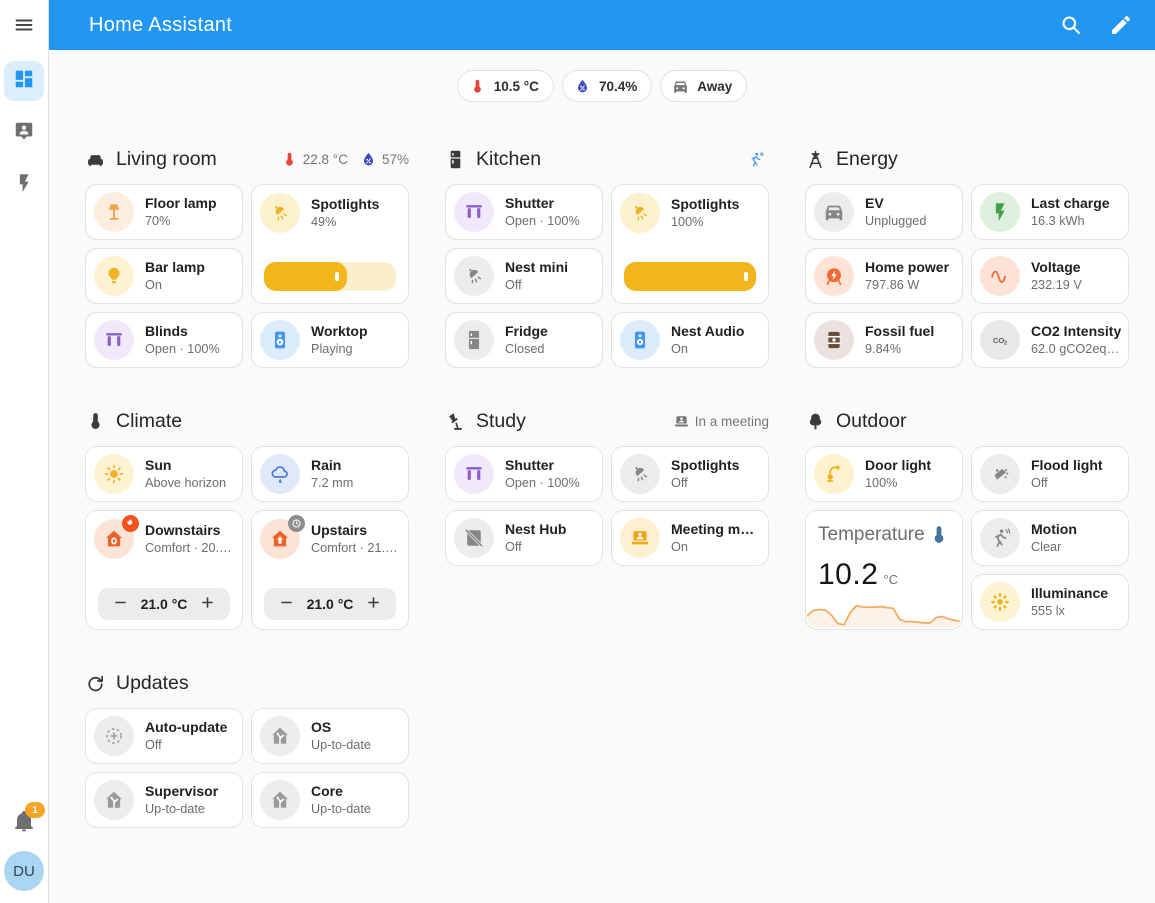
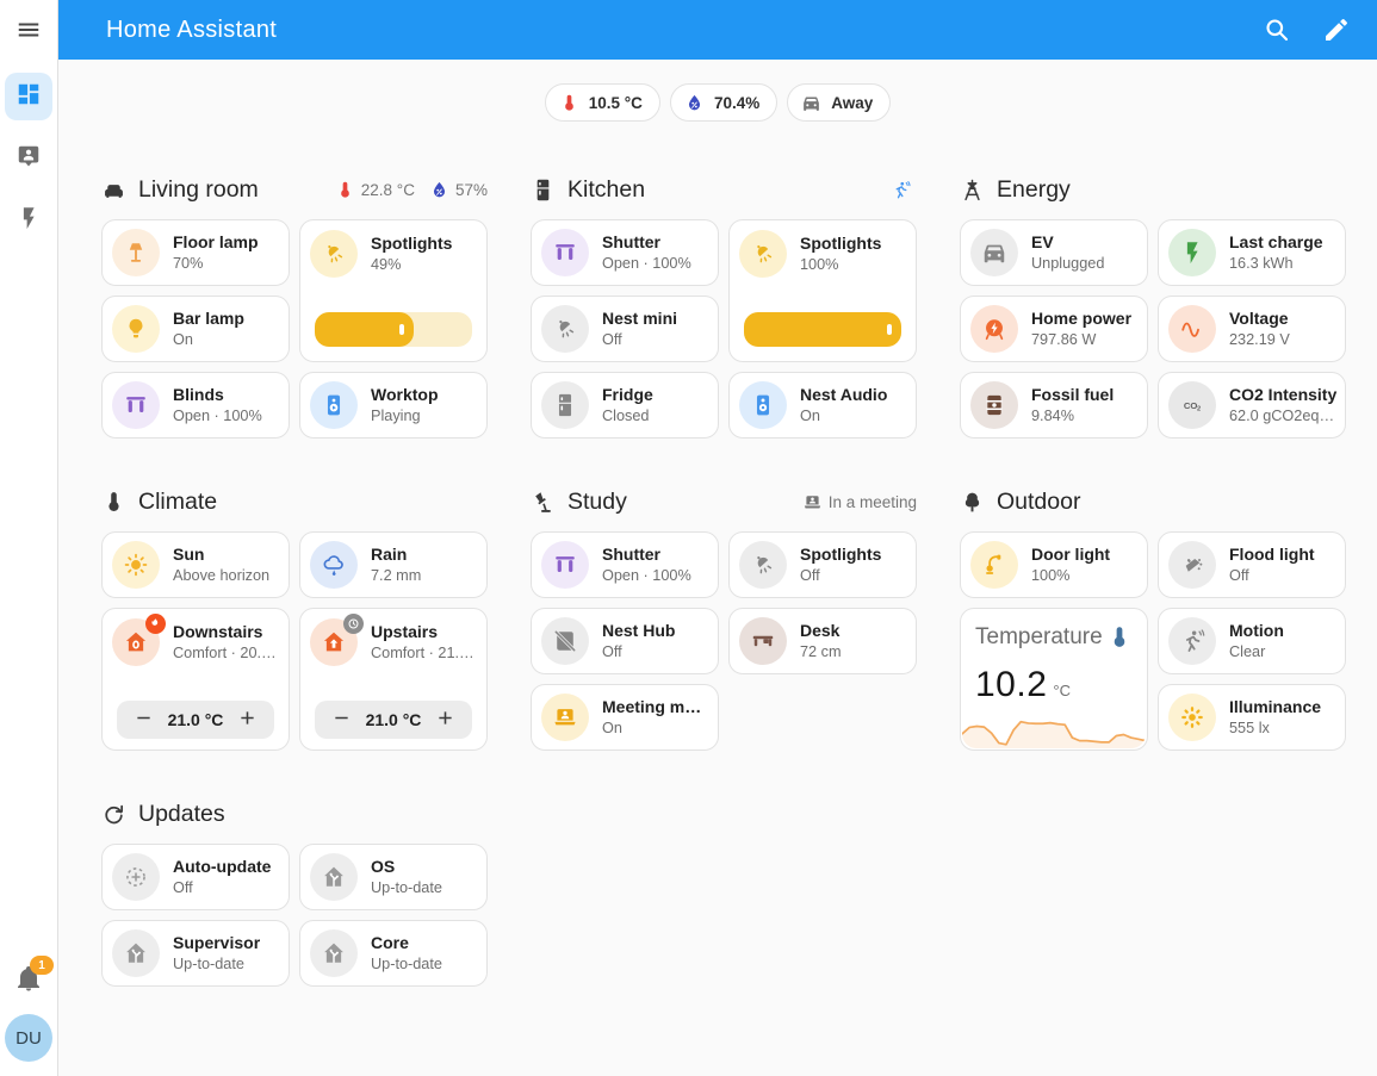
  1
  DU
  Home Assistant
  10.5 °C
  70.4%
  Away
  Living room
  22.8 °C
  57%
  Floor lamp
  70%
  Spotlights
  49%
  Bar lamp
  On
  Blinds
  Open · 100%
  Worktop
  Playing
  Climate
  Sun
  Above horizon
  Rain
  7.2 mm
  Downstairs
  Comfort · 20.8…
  21.0 °C
  Upstairs
  Comfort · 21.7…
  21.0 °C
  Updates
  Auto-update
  Off
  OS
  Up-to-date
  Supervisor
  Up-to-date
  Core
  Up-to-date
  Kitchen
  Shutter
  Open · 100%
  Spotlights
  100%
  Nest mini
  Off
  Fridge
  Closed
  Nest Audio
  On
  Study
  In a meeting
  Shutter
  Open · 100%
  Spotlights
  Off
  Nest Hub
  Off
+ Desk
+ 72 cm
  Meeting mode
  On
  Energy
  EV
  Unplugged
  Last charge
  16.3 kWh
  Home power
  797.86 W
  Voltage
  232.19 V
  Fossil fuel
  9.84%
  CO
  CO2 Intensity
  62.0 gCO2eq/…
  Outdoor
  Door light
  100%
  Flood light
  Off
  Temperature
  10.2
  °C
  Motion
  Clear
  Illuminance
  555 lx
